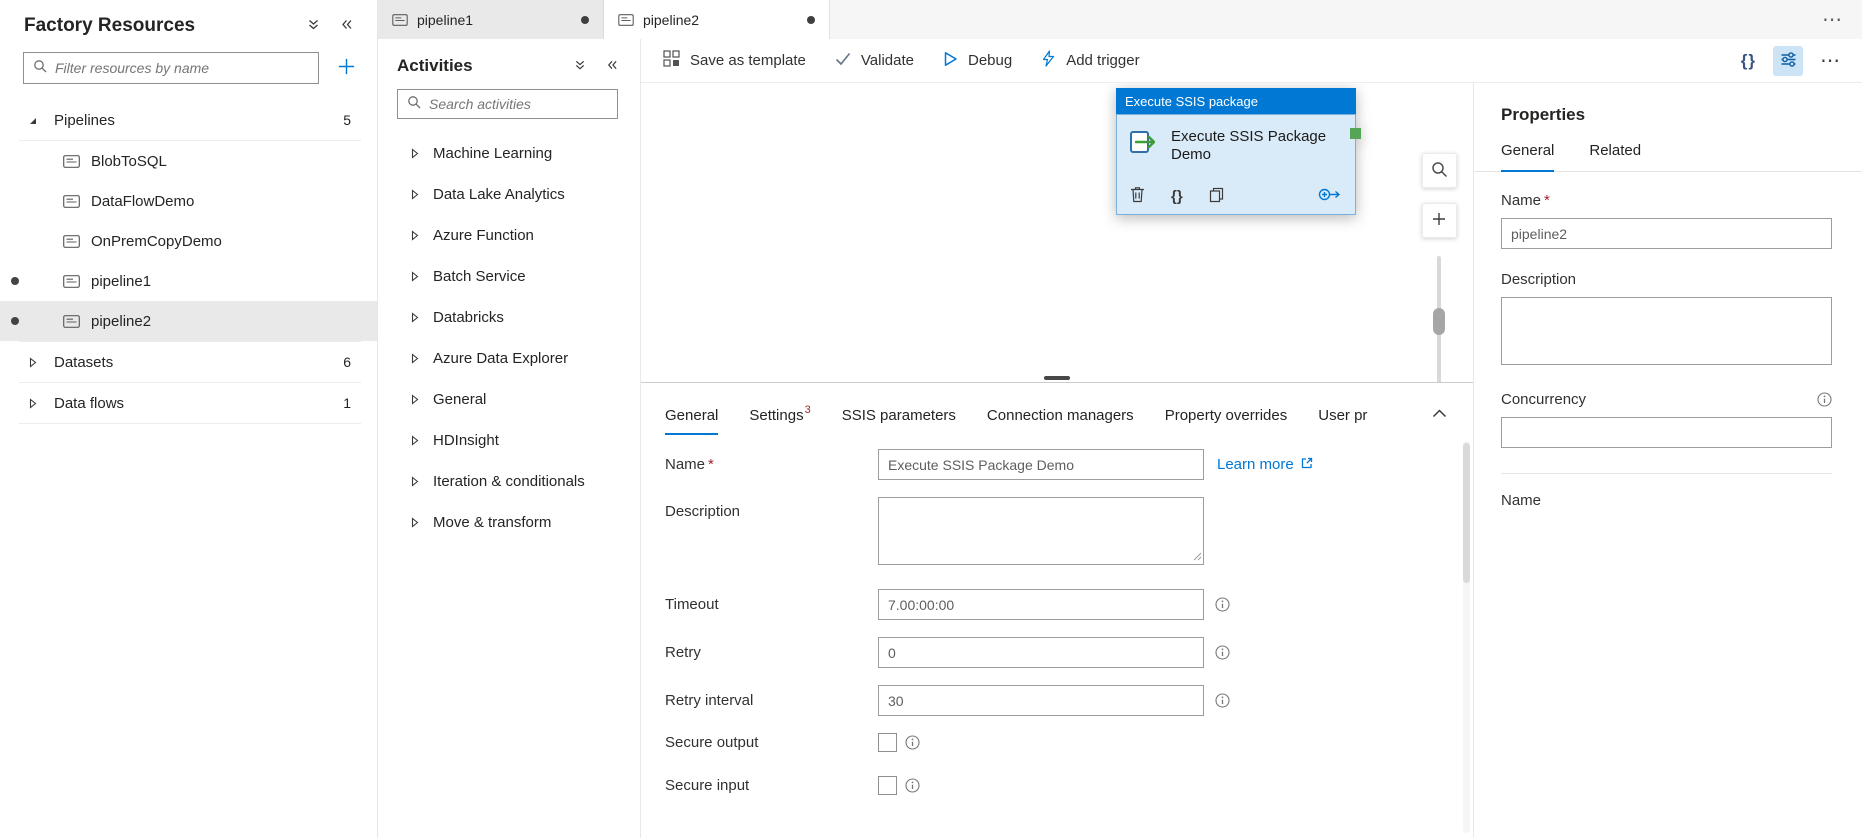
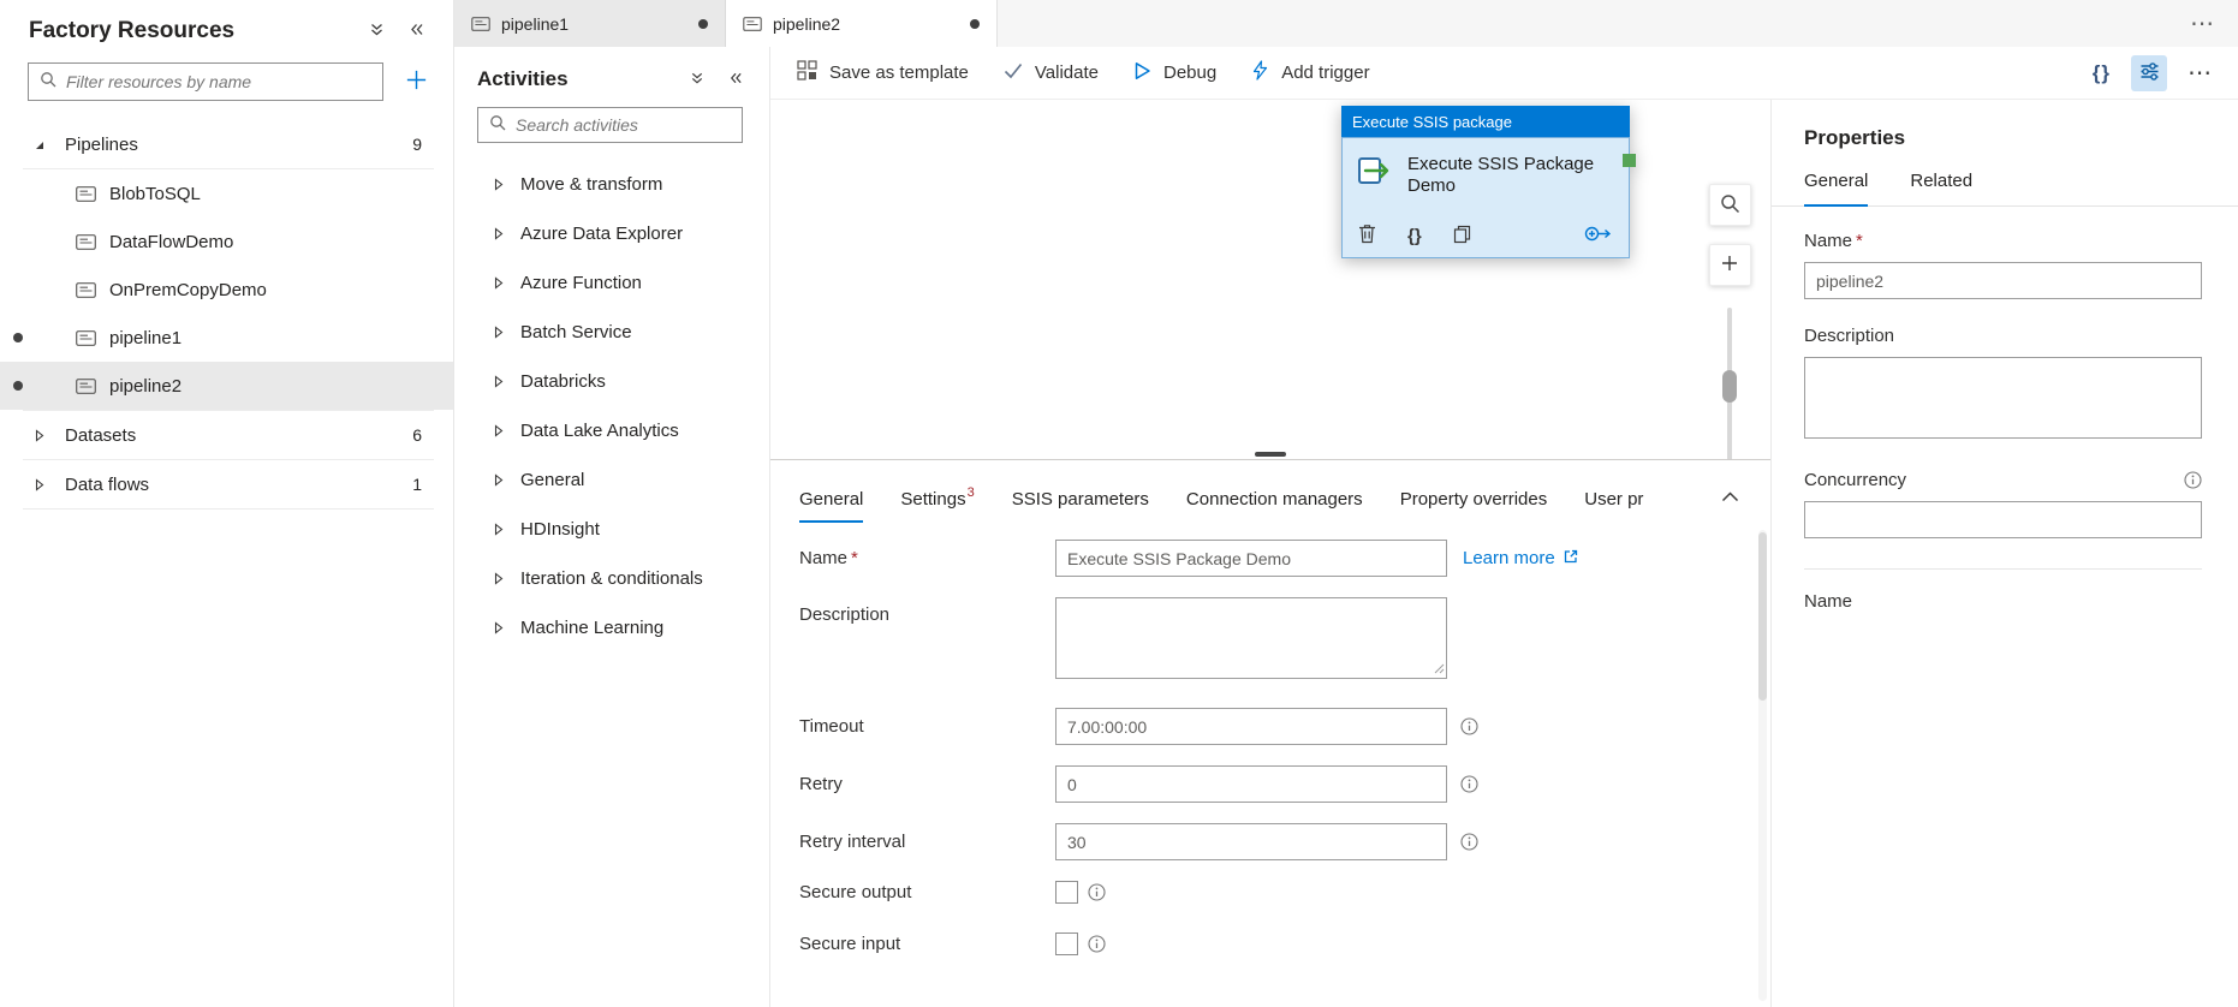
  Factory Resources
  Filter resources by name
  Pipelines
- 5
+ 9
  BlobToSQL
  DataFlowDemo
  OnPremCopyDemo
  pipeline1
  pipeline2
  Datasets
  6
  Data flows
  1
  pipeline1
  pipeline2
  ⋯
  Activities
  Search activities
- Machine Learning
+ Move & transform
- Data Lake Analytics
+ Azure Data Explorer
  Azure Function
  Batch Service
  Databricks
- Azure Data Explorer
+ Data Lake Analytics
  General
  HDInsight
  Iteration & conditionals
- Move & transform
+ Machine Learning
  Save as template
  Validate
  Debug
  Add trigger
  {}
  ⋯
  Execute SSIS package
  Execute SSIS Package Demo
  {}
  General
  Settings3
  SSIS parameters
  Connection managers
  Property overrides
  User pr
  Name *
  Execute SSIS Package Demo
  Learn more
  Description
  Timeout
  7.00:00:00
  Retry
  0
  Retry interval
  30
  Secure output
  Secure input
  Properties
  General
  Related
  Name
  *
  pipeline2
  Description
  Concurrency
  Name
